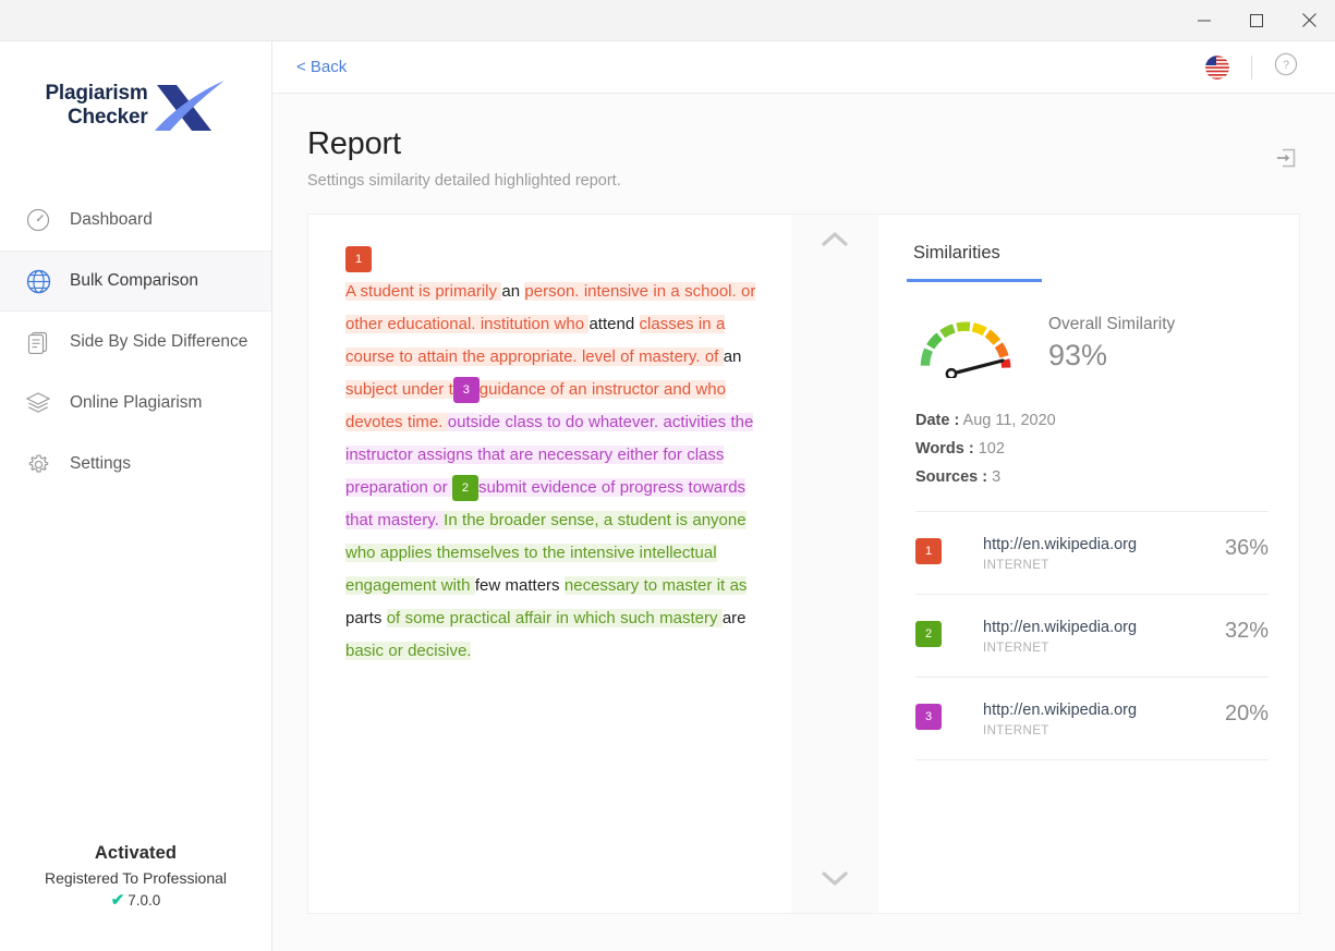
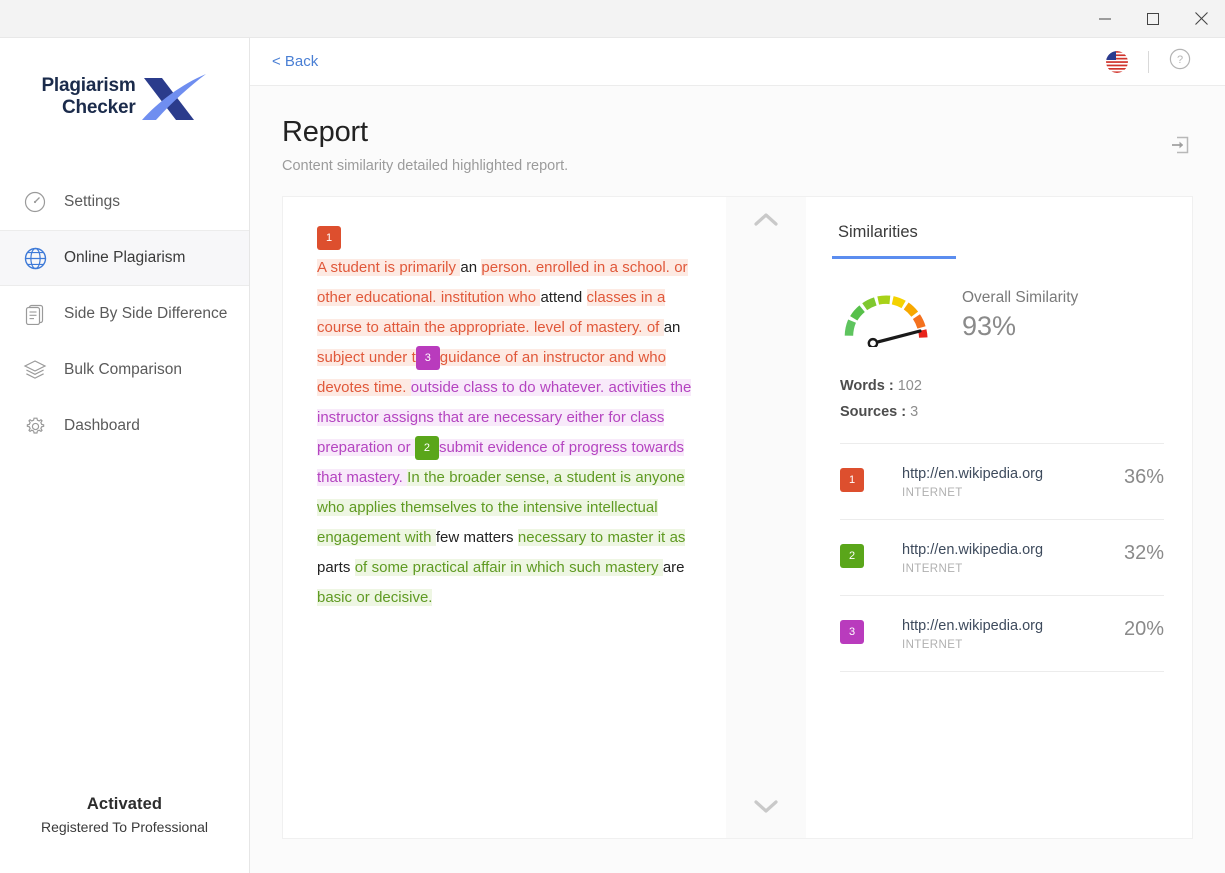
  Plagiarism
  Checker
- Dashboard
+ Settings
- Bulk Comparison
+ Online Plagiarism
  Side By Side Difference
- Online Plagiarism
+ Bulk Comparison
- Settings
+ Dashboard
  Activated
  Registered To Professional
- ✔
- 7.0.0
  < Back
  ?
  Report
- Settings similarity detailed highlighted report.
+ Content similarity detailed highlighted report.
  1
- A student is primarily an person. intensive in a school. or other educational. institution who attend classes in a course to attain the appropriate. level of mastery. of an subject under t 3 guidance of an instructor and who devotes time. outside class to do whatever. activities the instructor assigns that are necessary either for class preparation or 2 submit evidence of progress towards that mastery. In the broader sense, a student is anyone who applies themselves to the intensive intellectual engagement with few matters necessary to master it as parts of some practical affair in which such mastery are basic or decisive.
+ A student is primarily an person. enrolled in a school. or other educational. institution who attend classes in a course to attain the appropriate. level of mastery. of an subject under t 3 guidance of an instructor and who devotes time. outside class to do whatever. activities the instructor assigns that are necessary either for class preparation or 2 submit evidence of progress towards that mastery. In the broader sense, a student is anyone who applies themselves to the intensive intellectual engagement with few matters necessary to master it as parts of some practical affair in which such mastery are basic or decisive.
  Similarities
  Overall Similarity
  93%
- Date : Aug 11, 2020
  Words : 102
  Sources : 3
  1
  http://en.wikipedia.org
  INTERNET
  36%
  2
  http://en.wikipedia.org
  INTERNET
  32%
  3
  http://en.wikipedia.org
  INTERNET
  20%
